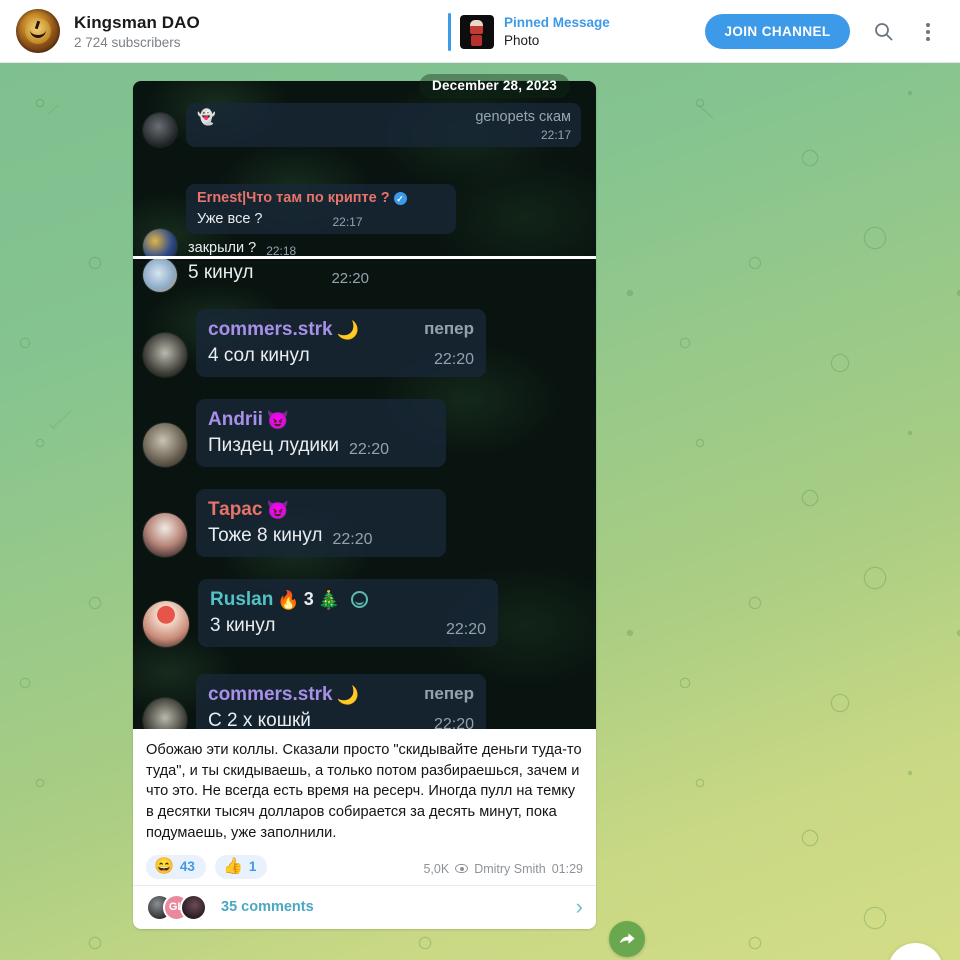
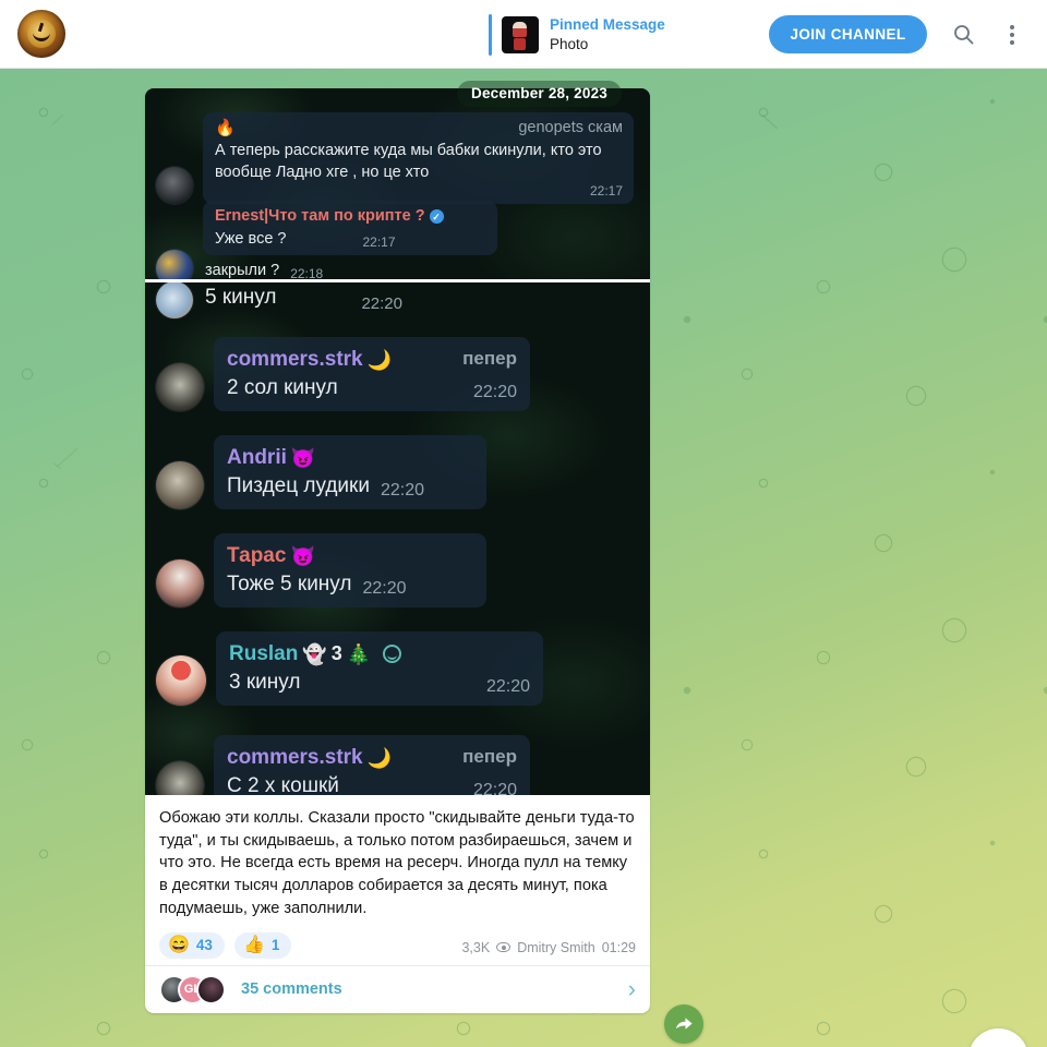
- Kingsman DAO
- 2 724 subscribers
  Pinned Message
  Photo
  JOIN CHANNEL
  December 28, 2023
- 👻
+ 🔥
  genopets скам
+ А теперь расскажите куда мы бабки скинули, кто это вообще Ладно хге , но це хто
  22:17
  Ernest|Что там по крипте ?
  ✓
  Уже все ?
  22:17
  закрыли ?
  22:18
  5 кинул
  22:20
  commers.strk
  🌙
  пепер
- 4 сол кинул
+ 2 сол кинул
  22:20
  Andrii
  😈
  Пиздец лудики
  22:20
  Тарас
  😈
- Тоже 8 кинул
+ Тоже 5 кинул
  22:20
  Ruslan
- 🔥
+ 👻
  3
  🎄
  3 кинул
  22:20
  commers.strk
  🌙
  пепер
  С 2 х кошкй
  22:20
  Обожаю эти коллы. Сказали просто "скидывайте деньги туда-то туда", и ты скидываешь, а только потом разбираешься, зачем и что это. Не всегда есть время на ресерч. Иногда пулл на темку в десятки тысяч долларов собирается за десять минут, пока подумаешь, уже заполнили.
  😄
  43
  👍
  1
- 5,0K
+ 3,3K
  Dmitry Smith
  01:29
  35 comments
  ›
